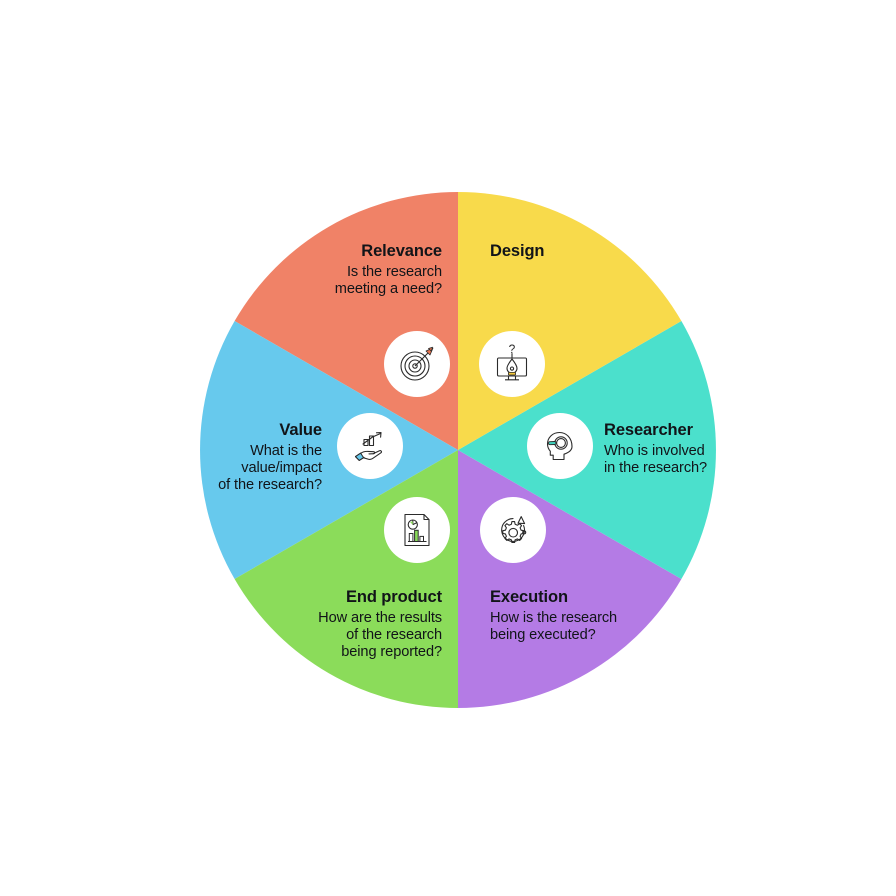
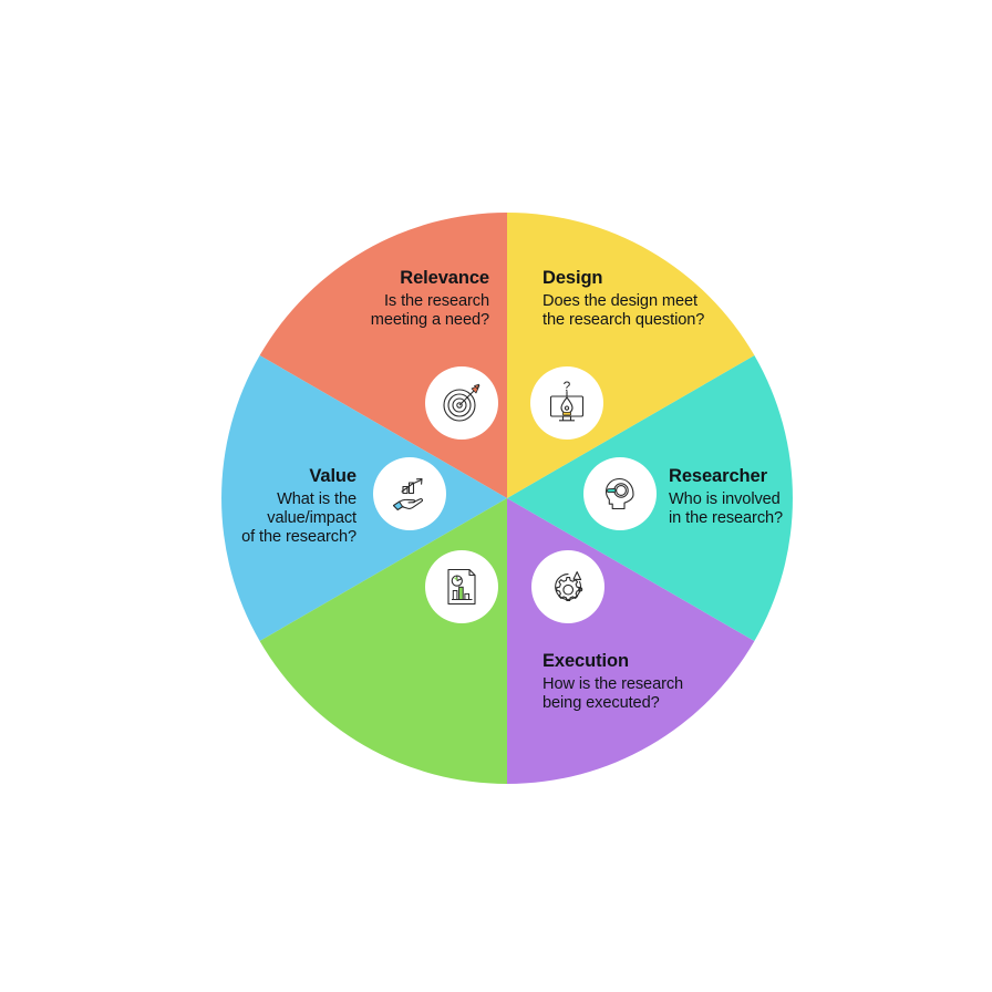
  Relevance
  Is the research
  meeting a need?
  Design
+ Does the design meet
+ the research question?
  Researcher
  Who is involved
  in the research?
  Execution
  How is the research
  being executed?
- End product
- How are the results
- of the research
- being reported?
  Value
  What is the
  value/impact
  of the research?
  ?
